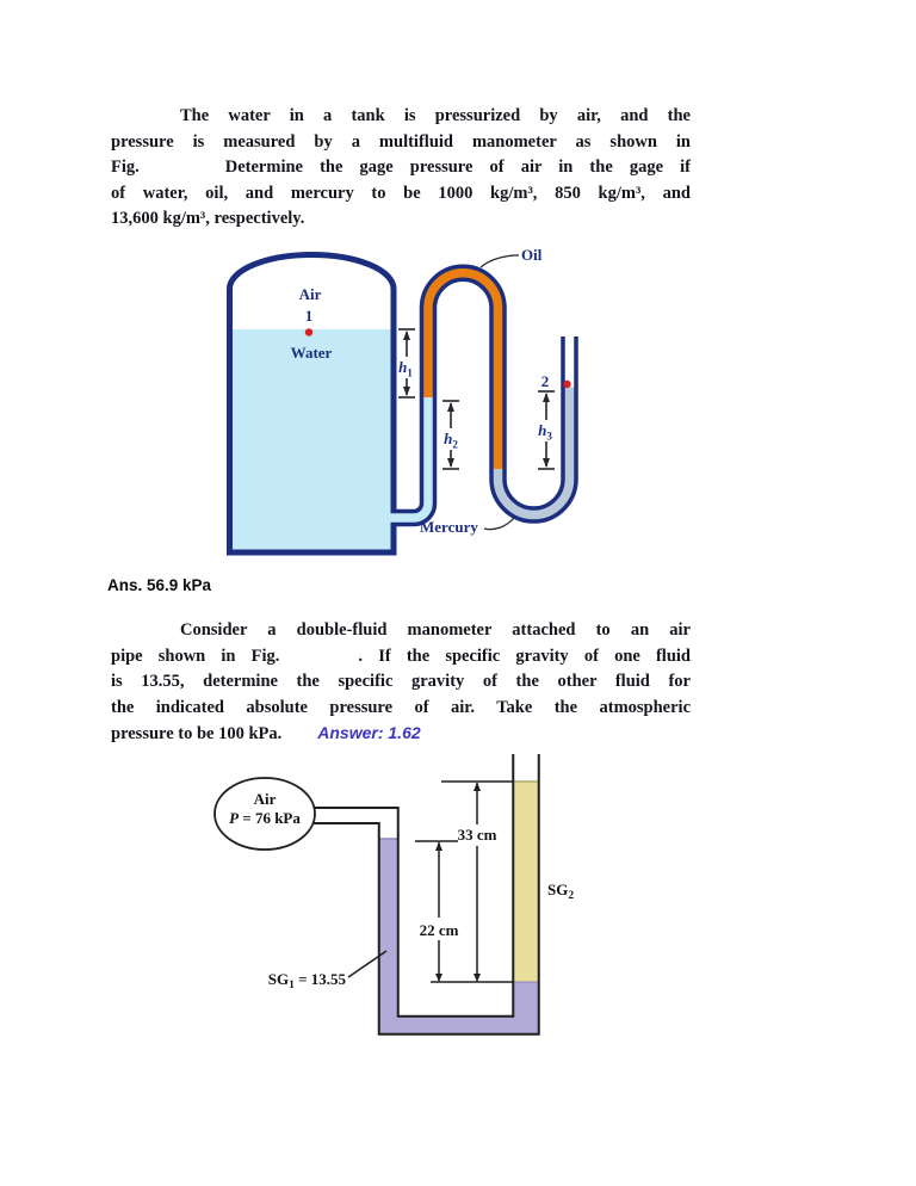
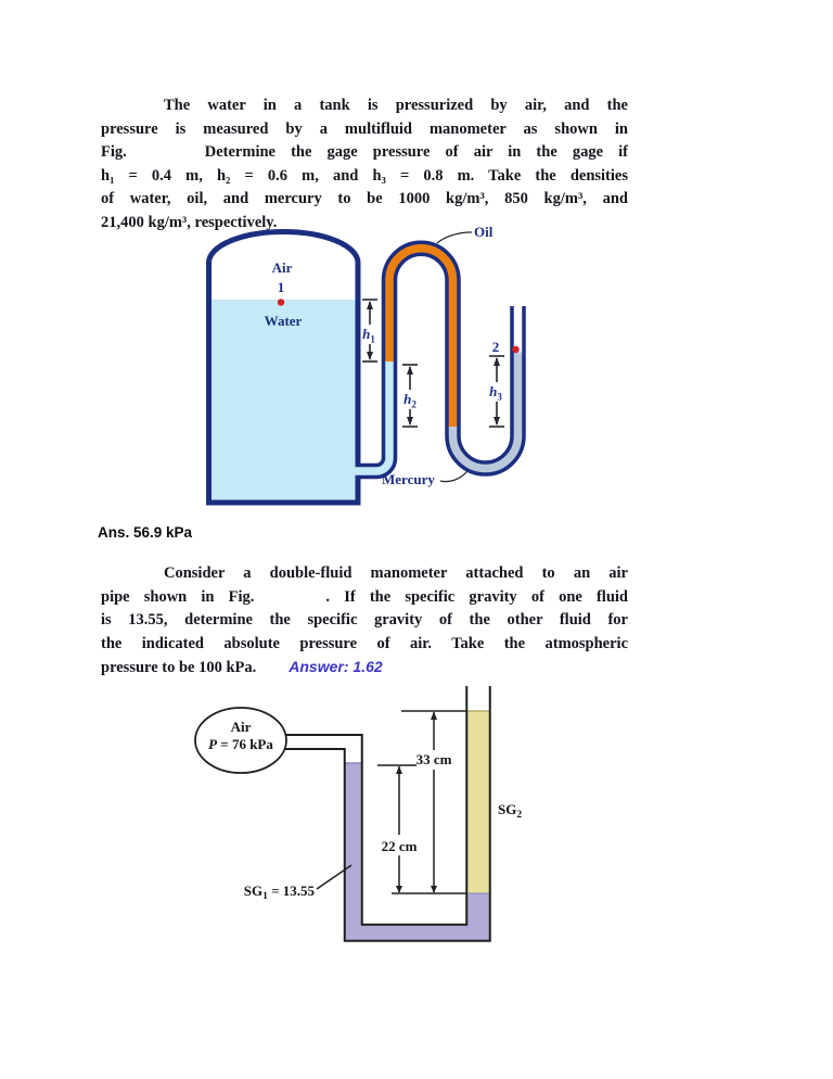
  The water in a tank is pressurized by air, and the
  pressure is measured by a multifluid manometer as shown in
  Fig. Determine the gage pressure of air in the gage if
+ h₁ = 0.4 m, h₂ = 0.6 m, and h₃ = 0.8 m. Take the densities
  of water, oil, and mercury to be 1000 kg/m³, 850 kg/m³, and
- 13,600 kg/m³, respectively.
+ 21,400 kg/m³, respectively.
  h1
  h2
  h3
  1
  2
  Air
  Water
  Oil
  Mercury
  Ans. 56.9 kPa
  Consider a double-fluid manometer attached to an air
  pipe shown in Fig. . If the specific gravity of one fluid
  is 13.55, determine the specific gravity of the other fluid for
  the indicated absolute pressure of air. Take the atmospheric
  pressure to be 100 kPa. Answer: 1.62
  Air
  P = 76 kPa
  22 cm
  33 cm
  SG1 = 13.55
  SG2
